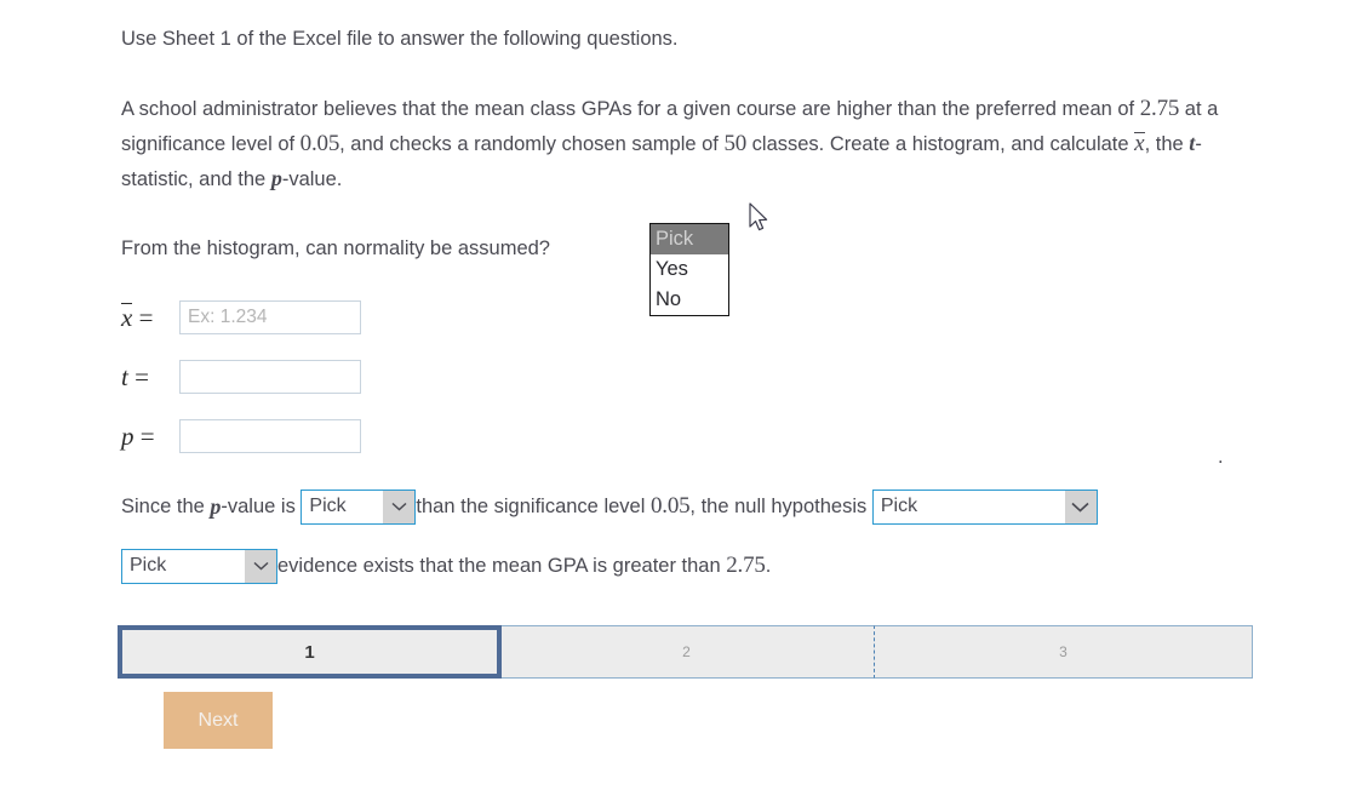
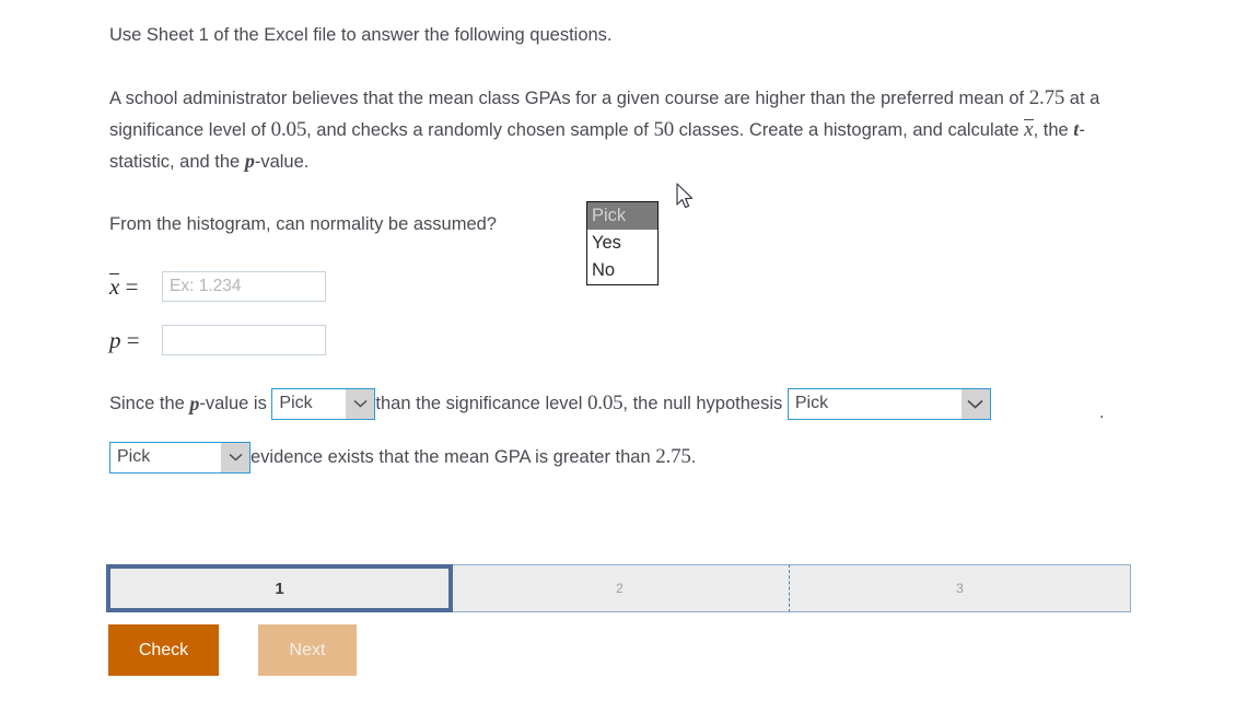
  Use Sheet 1 of the Excel file to answer the following questions.
  A school administrator believes that the mean class GPAs for a given course are higher than the preferred mean of 2.75 at a significance level of 0.05, and checks a randomly chosen sample of 50 classes. Create a histogram, and calculate x, the t-statistic, and the p-value.
  From the histogram, can normality be assumed?
  Pick
  Yes
  No
  x =
  Ex: 1.234
- t =
  p =
  Since the
  p
  -value is
  Pick
  than the significance level
  0.05
  , the null hypothesis
  Pick
  Pick
  evidence exists that the mean GPA is greater than
  2.75
  .
  .
  1
  2
  3
+ Check
  Next
